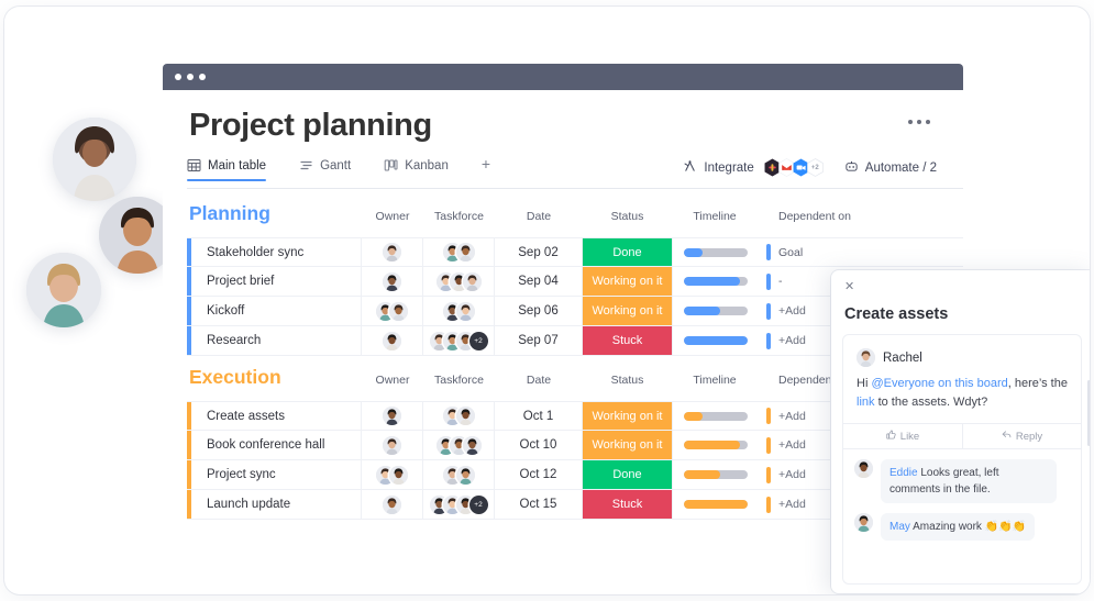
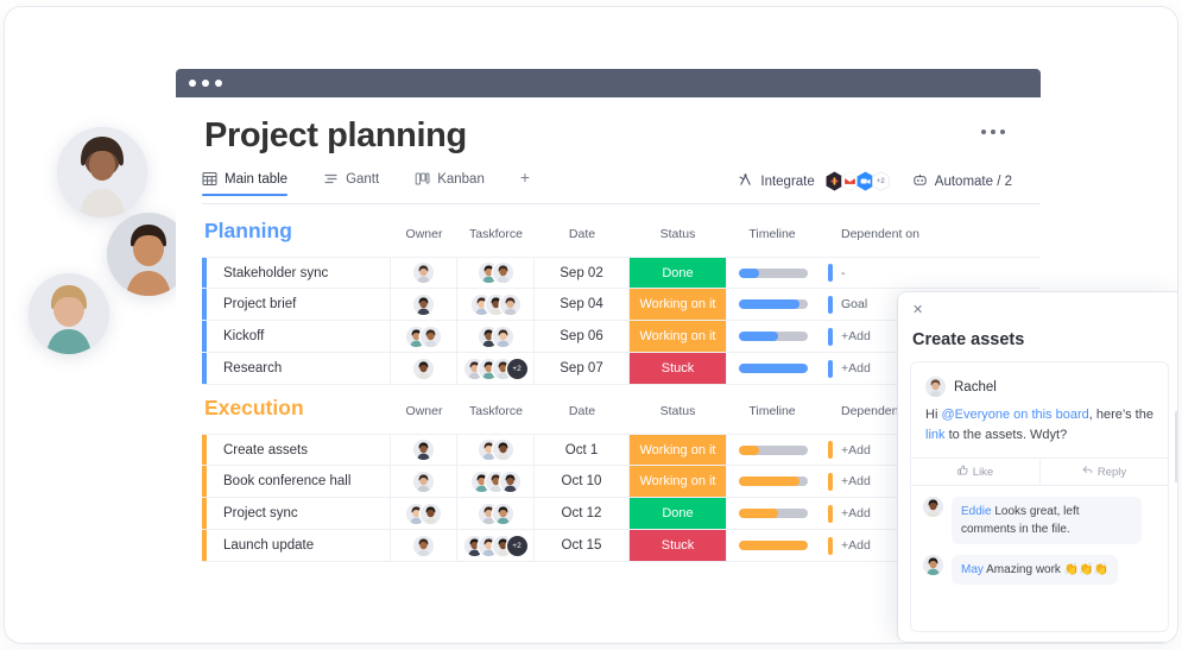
  Project planning
  Main table
  Gantt
  Kanban
  +
  Integrate
  Automate / 2
  Planning
  Owner
  Taskforce
  Date
  Status
  Timeline
  Dependent on
  Stakeholder sync
  Sep 02
  Done
- Goal
+ -
  Project brief
  Sep 04
  Working on it
- -
+ Goal
  Kickoff
  Sep 06
  Working on it
  +Add
  Research
  Sep 07
  Stuck
  +Add
  Execution
  Owner
  Taskforce
  Date
  Status
  Timeline
  Dependen
  Create assets
  Oct 1
  Working on it
  +Add
  Book conference hall
  Oct 10
  Working on it
  +Add
  Project sync
  Oct 12
  Done
  +Add
  Launch update
  Oct 15
  Stuck
  +Add
  ✕
  Create assets
  Rachel
  Hi @Everyone on this board, here’s the link to the assets. Wdyt?
  Like
  Reply
  Eddie Looks great, left comments in the file.
  May Amazing work 👏👏👏
